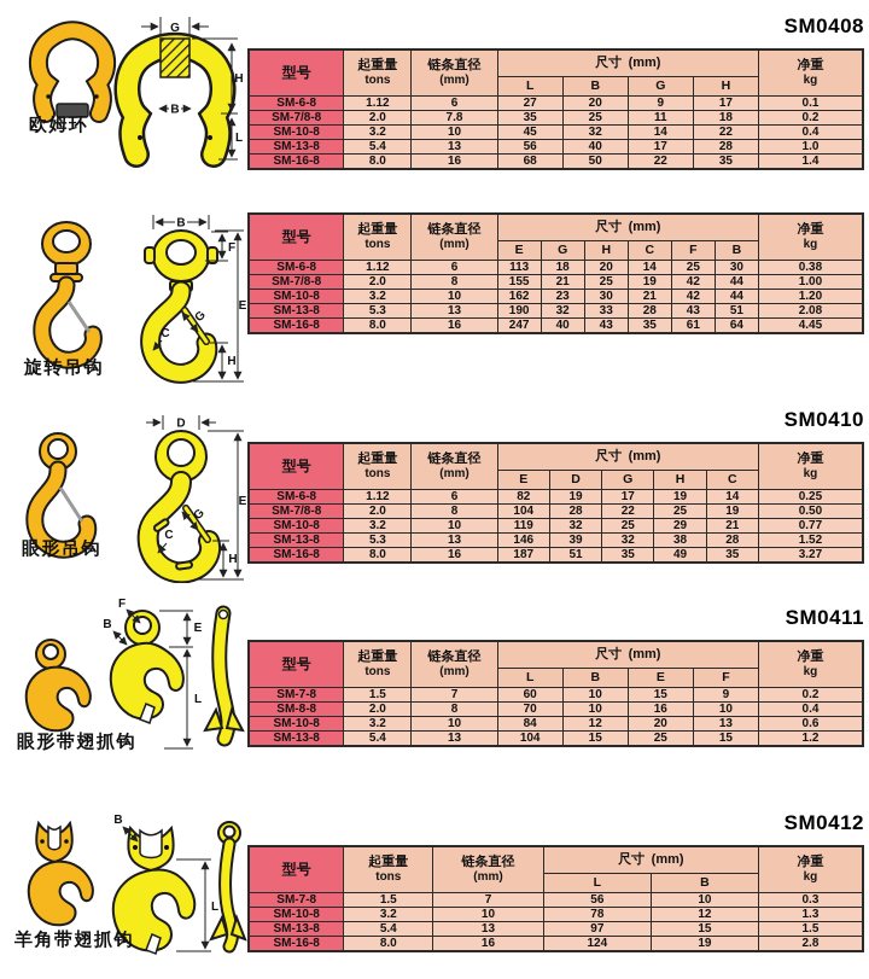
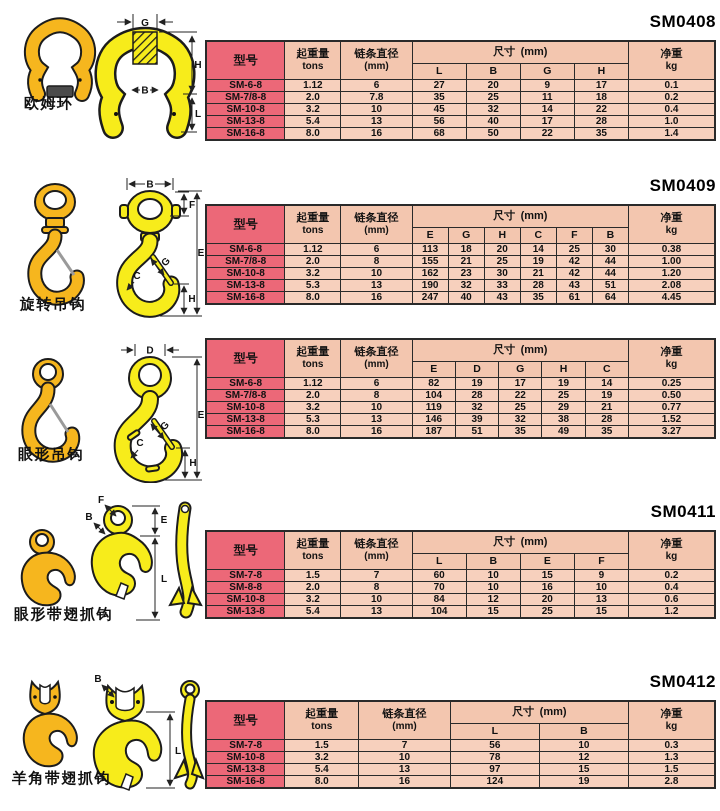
  G
  H
  B
  L
  欧姆环
  SM0408
  型号	起重量tons	链条直径(mm)	尺寸 (mm)	净重kg
  L	B	G	H
  SM-6-8	1.12	6	27	20	9	17	0.1
  SM-7/8-8	2.0	7.8	35	25	11	18	0.2
  SM-10-8	3.2	10	45	32	14	22	0.4
  SM-13-8	5.4	13	56	40	17	28	1.0
  SM-16-8	8.0	16	68	50	22	35	1.4
  B
  F
  E
  C
  H
  旋转吊钩
+ SM0409
  型号	起重量tons	链条直径(mm)	尺寸 (mm)	净重kg
  E	G	H	C	F	B
  SM-6-8	1.12	6	113	18	20	14	25	30	0.38
  SM-7/8-8	2.0	8	155	21	25	19	42	44	1.00
  SM-10-8	3.2	10	162	23	30	21	42	44	1.20
  SM-13-8	5.3	13	190	32	33	28	43	51	2.08
  SM-16-8	8.0	16	247	40	43	35	61	64	4.45
  D
  E
  C
  H
  眼形吊钩
- SM0410
  型号	起重量tons	链条直径(mm)	尺寸 (mm)	净重kg
  E	D	G	H	C
  SM-6-8	1.12	6	82	19	17	19	14	0.25
  SM-7/8-8	2.0	8	104	28	22	25	19	0.50
  SM-10-8	3.2	10	119	32	25	29	21	0.77
  SM-13-8	5.3	13	146	39	32	38	28	1.52
  SM-16-8	8.0	16	187	51	35	49	35	3.27
  F
  B
  E
  L
  眼形带翅抓钩
  SM0411
  型号	起重量tons	链条直径(mm)	尺寸 (mm)	净重kg
  L	B	E	F
  SM-7-8	1.5	7	60	10	15	9	0.2
  SM-8-8	2.0	8	70	10	16	10	0.4
  SM-10-8	3.2	10	84	12	20	13	0.6
  SM-13-8	5.4	13	104	15	25	15	1.2
  B
  L
  羊角带翅抓钩
  SM0412
  型号	起重量tons	链条直径(mm)	尺寸 (mm)	净重kg
  L	B
  SM-7-8	1.5	7	56	10	0.3
  SM-10-8	3.2	10	78	12	1.3
  SM-13-8	5.4	13	97	15	1.5
  SM-16-8	8.0	16	124	19	2.8
